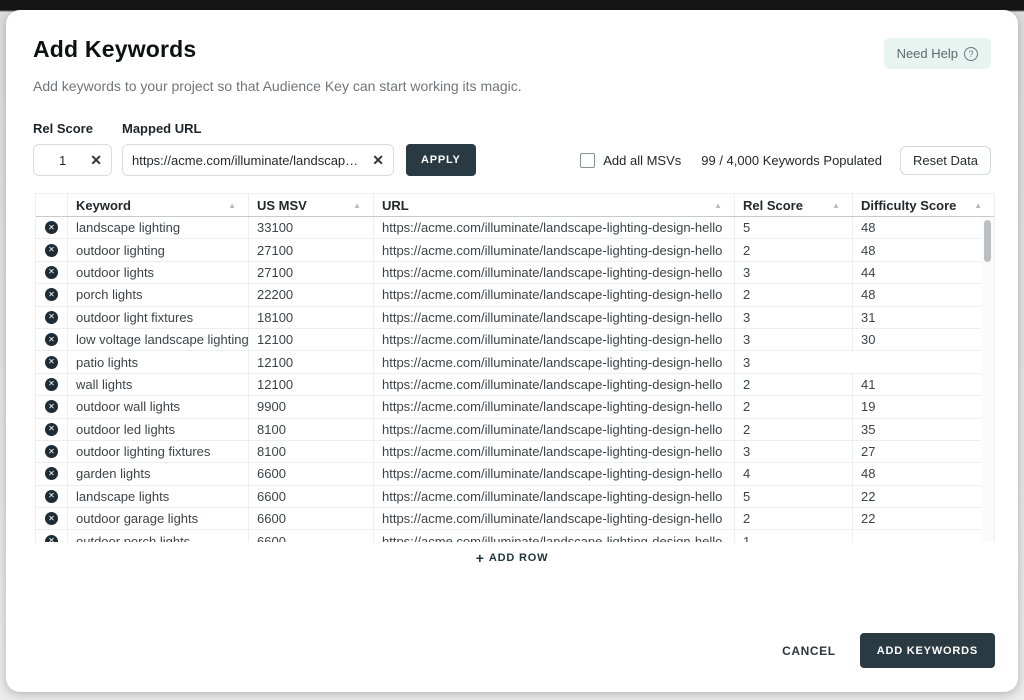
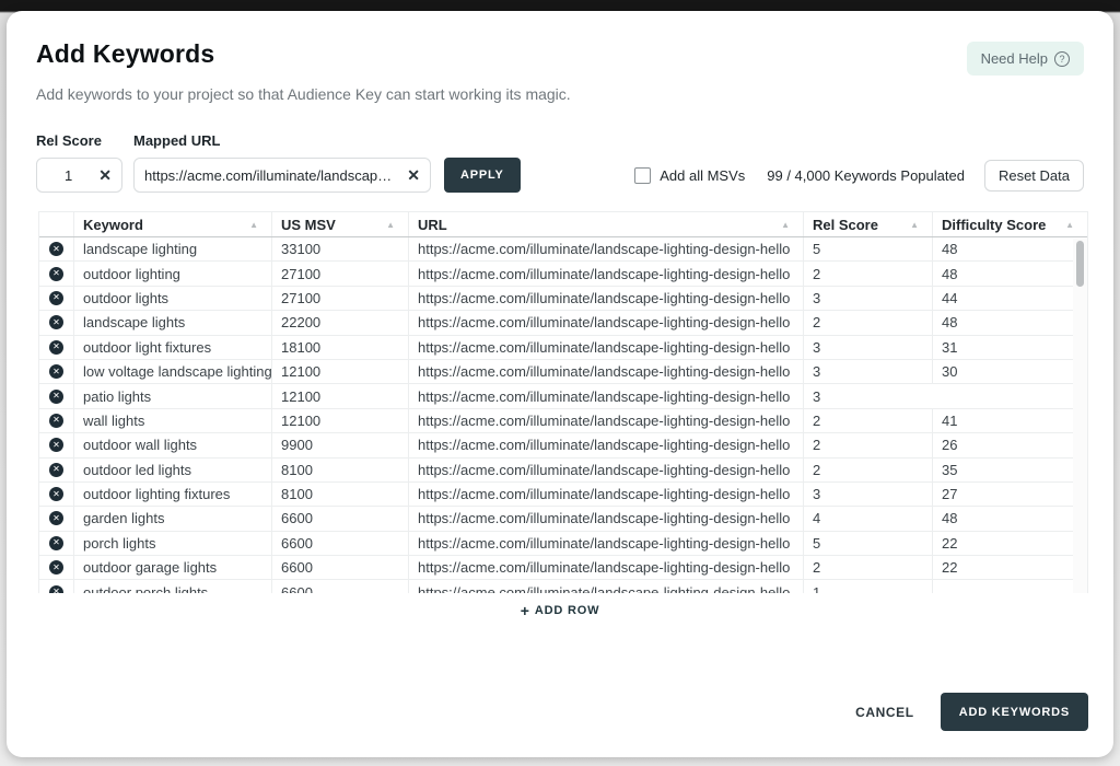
  Add Keywords
  Need Help
  ?
  Add keywords to your project so that Audience Key can start working its magic.
  Rel Score
  1
  ✕
  Mapped URL
  ✕
  APPLY
  Add all MSVs
  99 / 4,000 Keywords Populated
  Reset Data
  Keyword
  ▲
  US MSV
  ▲
  URL
  ▲
  Rel Score
  ▲
  Difficulty Score
  ▲
  ✕
  landscape lighting
  33100
  https://acme.com/illuminate/landscape-lighting-design-hello
  5
  48
  ✕
  outdoor lighting
  27100
  https://acme.com/illuminate/landscape-lighting-design-hello
  2
  48
  ✕
  outdoor lights
  27100
  https://acme.com/illuminate/landscape-lighting-design-hello
  3
  44
  ✕
- porch lights
+ landscape lights
  22200
  https://acme.com/illuminate/landscape-lighting-design-hello
  2
  48
  ✕
  outdoor light fixtures
  18100
  https://acme.com/illuminate/landscape-lighting-design-hello
  3
  31
  ✕
  low voltage landscape lighting
  12100
  https://acme.com/illuminate/landscape-lighting-design-hello
  3
  30
  ✕
  patio lights
  12100
  https://acme.com/illuminate/landscape-lighting-design-hello
  3
  ✕
  wall lights
  12100
  https://acme.com/illuminate/landscape-lighting-design-hello
  2
  41
  ✕
  outdoor wall lights
  9900
  https://acme.com/illuminate/landscape-lighting-design-hello
  2
- 19
+ 26
  ✕
  outdoor led lights
  8100
  https://acme.com/illuminate/landscape-lighting-design-hello
  2
  35
  ✕
  outdoor lighting fixtures
  8100
  https://acme.com/illuminate/landscape-lighting-design-hello
  3
  27
  ✕
  garden lights
  6600
  https://acme.com/illuminate/landscape-lighting-design-hello
  4
  48
  ✕
- landscape lights
+ porch lights
  6600
  https://acme.com/illuminate/landscape-lighting-design-hello
  5
  22
  ✕
  outdoor garage lights
  6600
  https://acme.com/illuminate/landscape-lighting-design-hello
  2
  22
  ✕
  outdoor porch lights
  6600
  https://acme.com/illuminate/landscape-lighting-design-hello
  1
  +
  ADD ROW
  CANCEL
  ADD KEYWORDS
